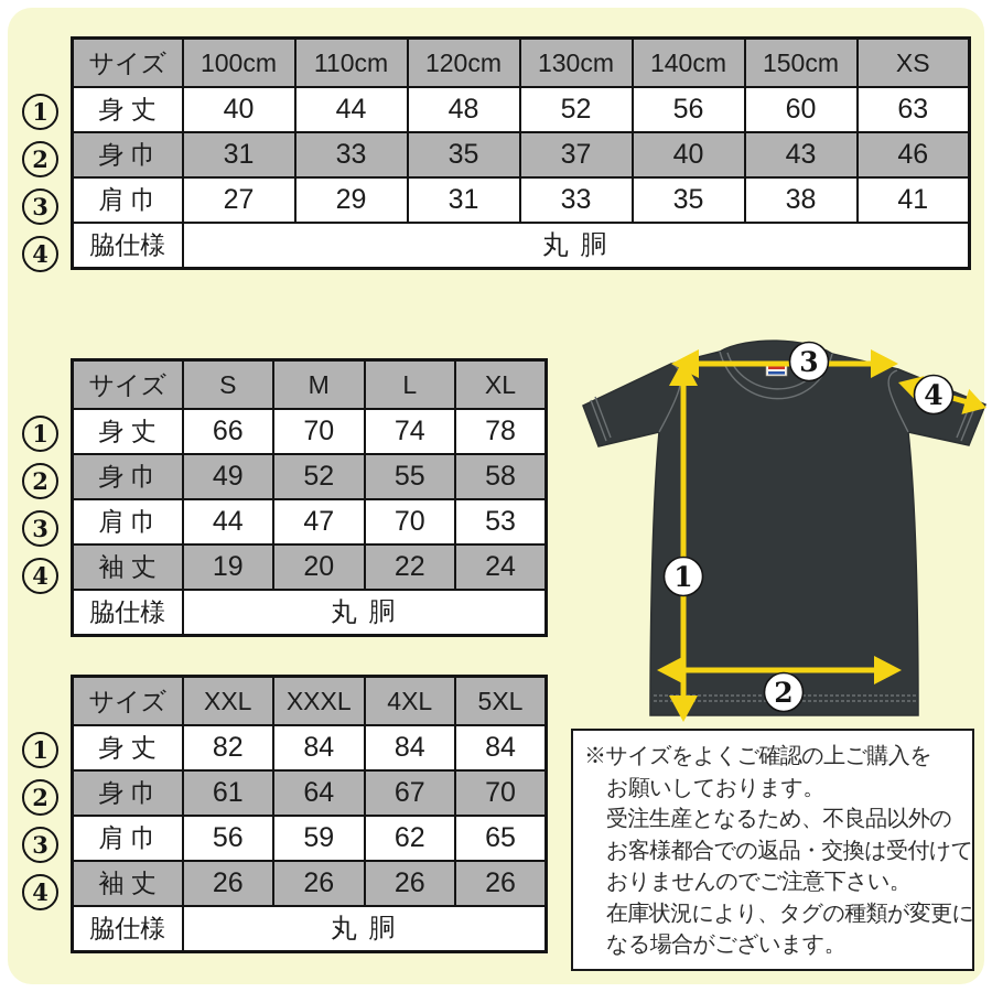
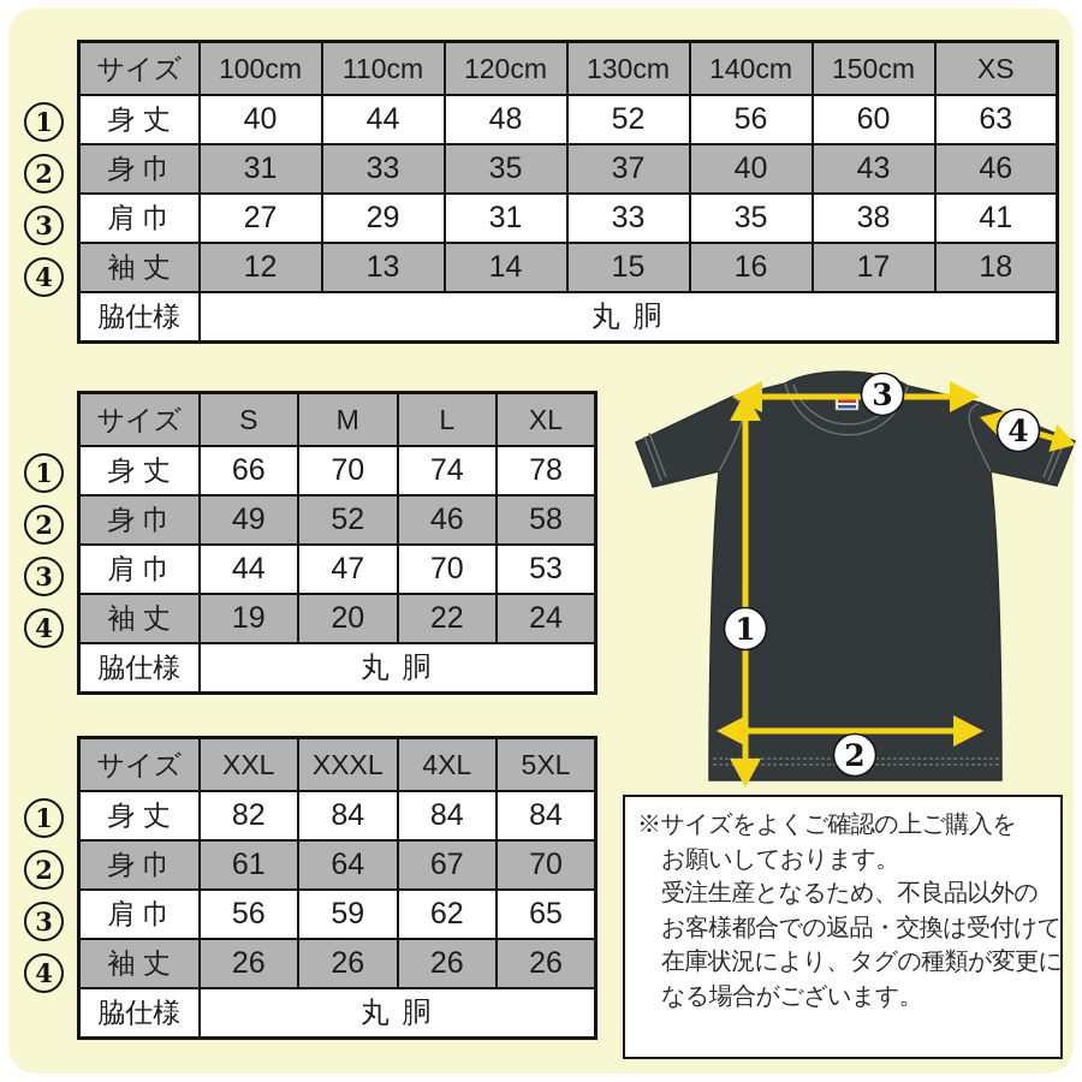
  サイズ	100cm	110cm	120cm	130cm	140cm	150cm	XS
  身 丈	40	44	48	52	56	60	63
  身 巾	31	33	35	37	40	43	46
  肩 巾	27	29	31	33	35	38	41
+ 袖 丈	12	13	14	15	16	17	18
  脇仕様	丸 胴
  1
  2
  3
  4
  サイズ	S	M	L	XL
  身 丈	66	70	74	78
- 身 巾	49	52	55	58
+ 身 巾	49	52	46	58
  肩 巾	44	47	70	53
  袖 丈	19	20	22	24
  脇仕様	丸 胴
  1
  2
  3
  4
  サイズ	XXL	XXXL	4XL	5XL
  身 丈	82	84	84	84
  身 巾	61	64	67	70
  肩 巾	56	59	62	65
  袖 丈	26	26	26	26
  脇仕様	丸 胴
  1
  2
  3
  4
  1
  2
  3
  4
  ※サイズをよくご確認の上ご購入を
  お願いしております。
  受注生産となるため、不良品以外の
  お客様都合での返品・交換は受付けて
- おりませんのでご注意下さい。
  在庫状況により、タグの種類が変更に
  なる場合がございます。
